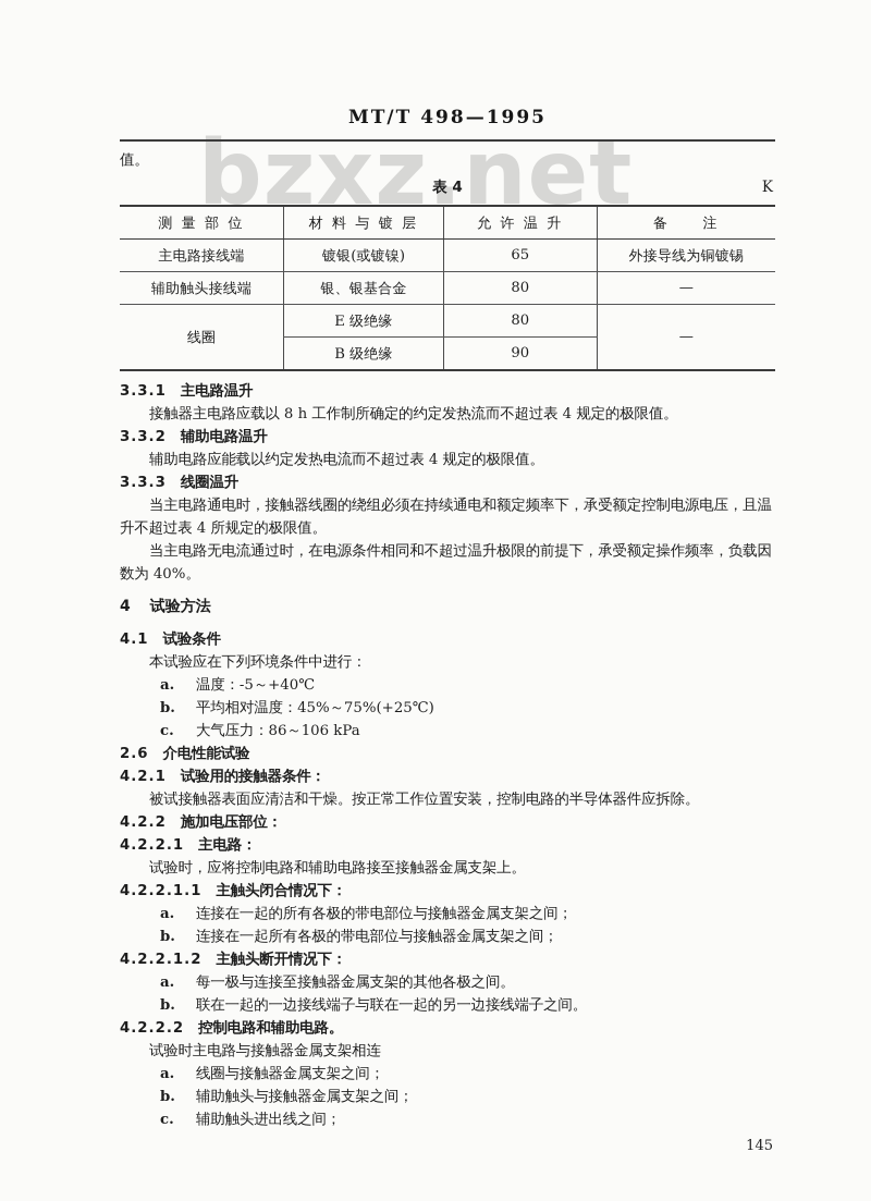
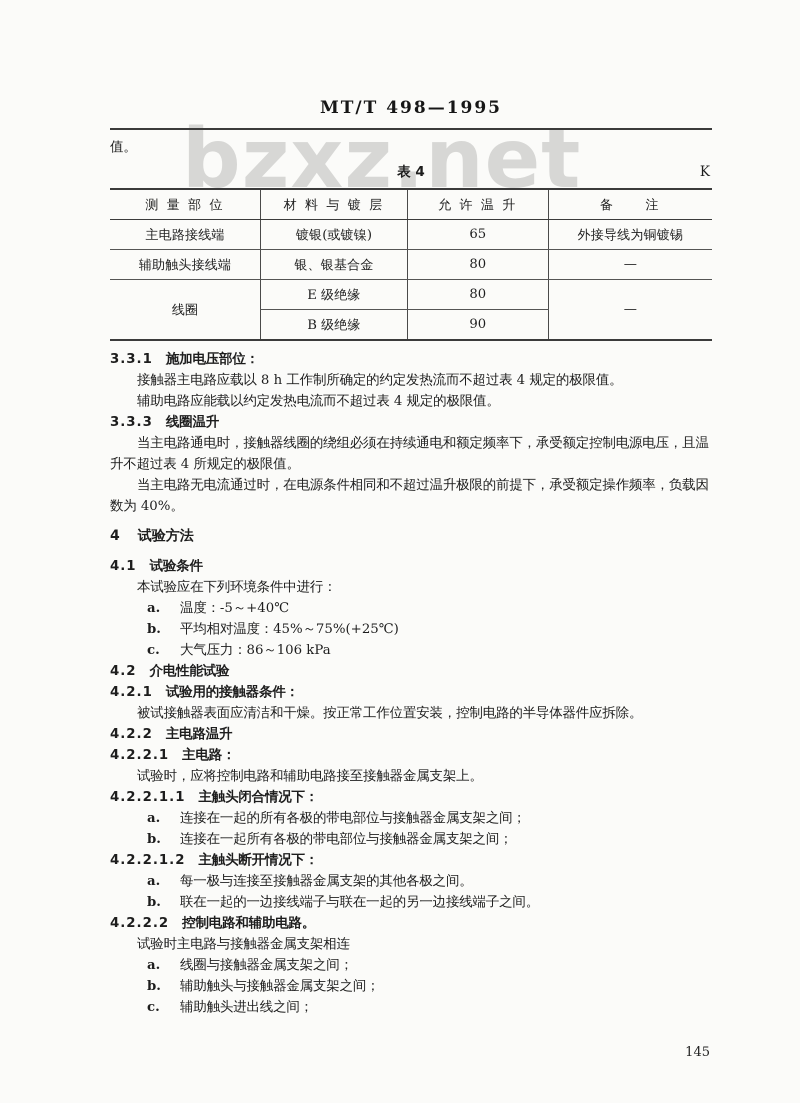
  bzxz.net
  MT/T 498—1995
  值。
  表 4
  K
  测 量 部 位	材 料 与 镀 层	允 许 温 升	备 注
  主电路接线端	镀银(或镀镍)	65	外接导线为铜镀锡
  辅助触头接线端	银、银基合金	80	—
  线圈	E 级绝缘	80	—
  B 级绝缘	90
- 3.3.1 主电路温升
+ 3.3.1 施加电压部位：
  接触器主电路应载以 8 h 工作制所确定的约定发热流而不超过表 4 规定的极限值。
- 3.3.2 辅助电路温升
  辅助电路应能载以约定发热电流而不超过表 4 规定的极限值。
  3.3.3 线圈温升
  当主电路通电时，接触器线圈的绕组必须在持续通电和额定频率下，承受额定控制电源电压，且温升不超过表 4 所规定的极限值。
  当主电路无电流通过时，在电源条件相同和不超过温升极限的前提下，承受额定操作频率，负载因数为 40%。
  4 试验方法
  4.1 试验条件
  本试验应在下列环境条件中进行：
  a.
  温度：-5～+40℃
  b.
  平均相对温度：45%～75%(+25℃)
  c.
  大气压力：86～106 kPa
- 2.6 介电性能试验
+ 4.2 介电性能试验
  4.2.1 试验用的接触器条件：
  被试接触器表面应清洁和干燥。按正常工作位置安装，控制电路的半导体器件应拆除。
- 4.2.2 施加电压部位：
+ 4.2.2 主电路温升
  4.2.2.1 主电路：
  试验时，应将控制电路和辅助电路接至接触器金属支架上。
  4.2.2.1.1 主触头闭合情况下：
  a.
  连接在一起的所有各极的带电部位与接触器金属支架之间；
  b.
  连接在一起所有各极的带电部位与接触器金属支架之间；
  4.2.2.1.2 主触头断开情况下：
  a.
  每一极与连接至接触器金属支架的其他各极之间。
  b.
  联在一起的一边接线端子与联在一起的另一边接线端子之间。
  4.2.2.2 控制电路和辅助电路。
  试验时主电路与接触器金属支架相连
  a.
  线圈与接触器金属支架之间；
  b.
  辅助触头与接触器金属支架之间；
  c.
  辅助触头进出线之间；
  145
